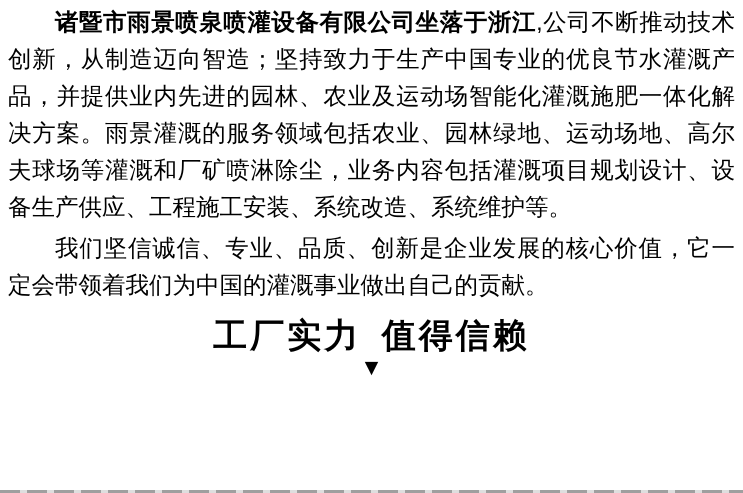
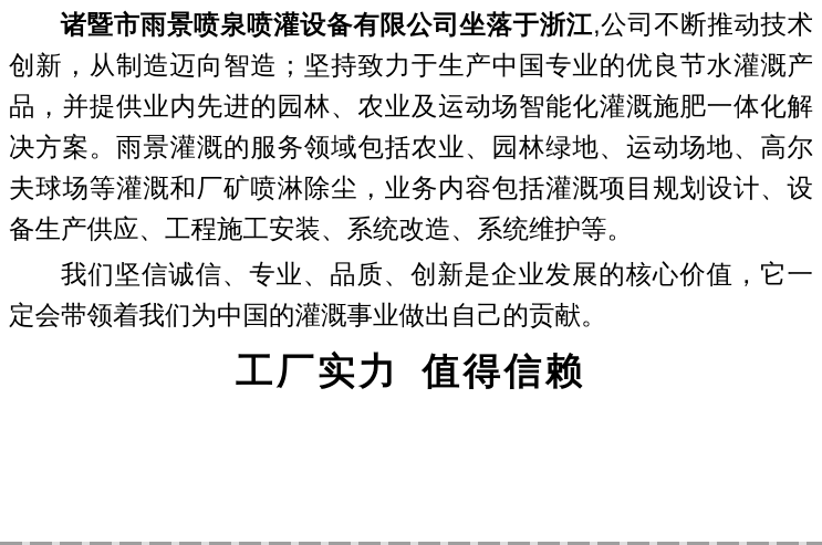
  诸暨市雨景喷泉喷灌设备有限公司坐落于浙江,公司不断推动技术创新，从制造迈向智造；坚持致力于生产中国专业的优良节水灌溉产品，并提供业内先进的园林、农业及运动场智能化灌溉施肥一体化解决方案。雨景灌溉的服务领域包括农业、园林绿地、运动场地、高尔夫球场等灌溉和厂矿喷淋除尘，业务内容包括灌溉项目规划设计、设备生产供应、工程施工安装、系统改造、系统维护等。
  我们坚信诚信、专业、品质、创新是企业发展的核心价值，它一定会带领着我们为中国的灌溉事业做出自己的贡献。
  工厂实力 值得信赖
- ▼
